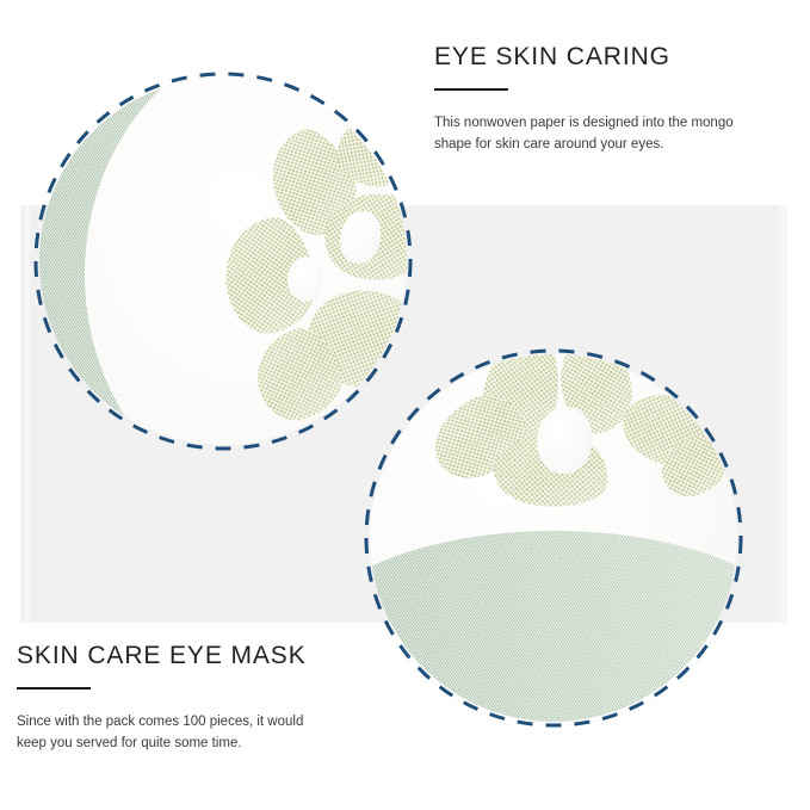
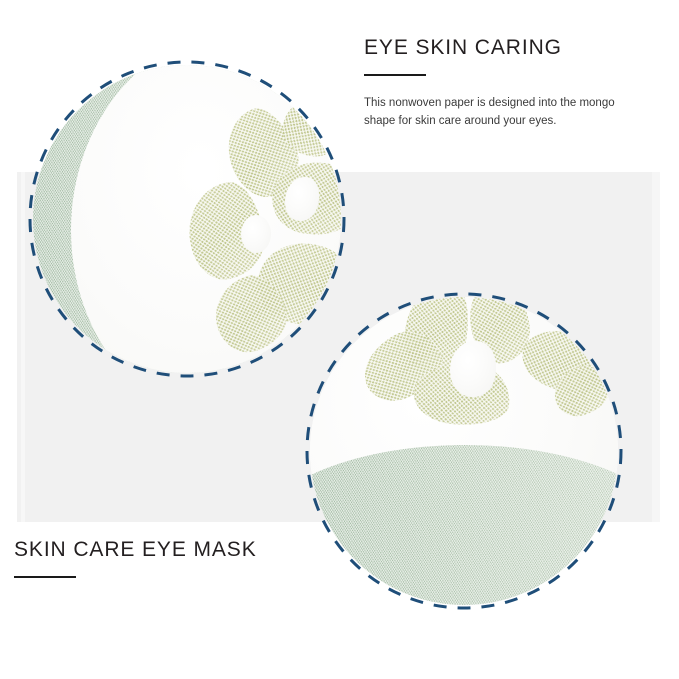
  EYE SKIN CARING
  This nonwoven paper is designed into the mongo shape for skin care around your eyes.
  SKIN CARE EYE MASK
- Since with the pack comes 100 pieces, it would keep you served for quite some time.
